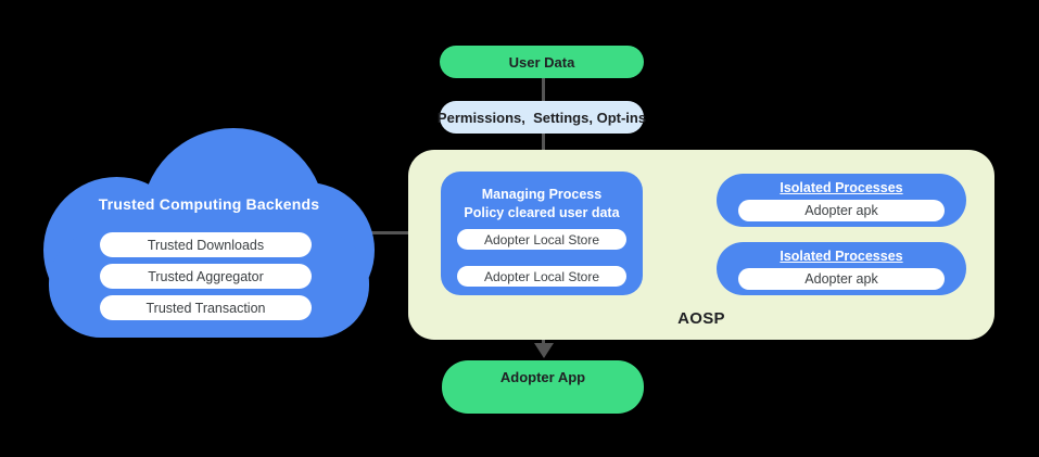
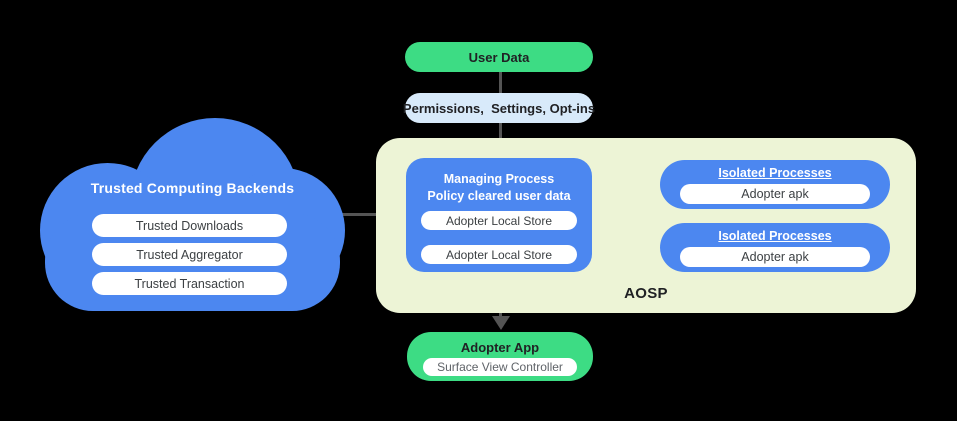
  Trusted Computing Backends
  Trusted Downloads
  Trusted Aggregator
  Trusted Transaction
  User Data
  Permissions, Settings, Opt-ins
  AOSP
  Managing Process
  Policy cleared user data
  Adopter Local Store
  Adopter Local Store
  Isolated Processes
  Adopter apk
  Isolated Processes
  Adopter apk
  Adopter App
+ Surface View Controller
